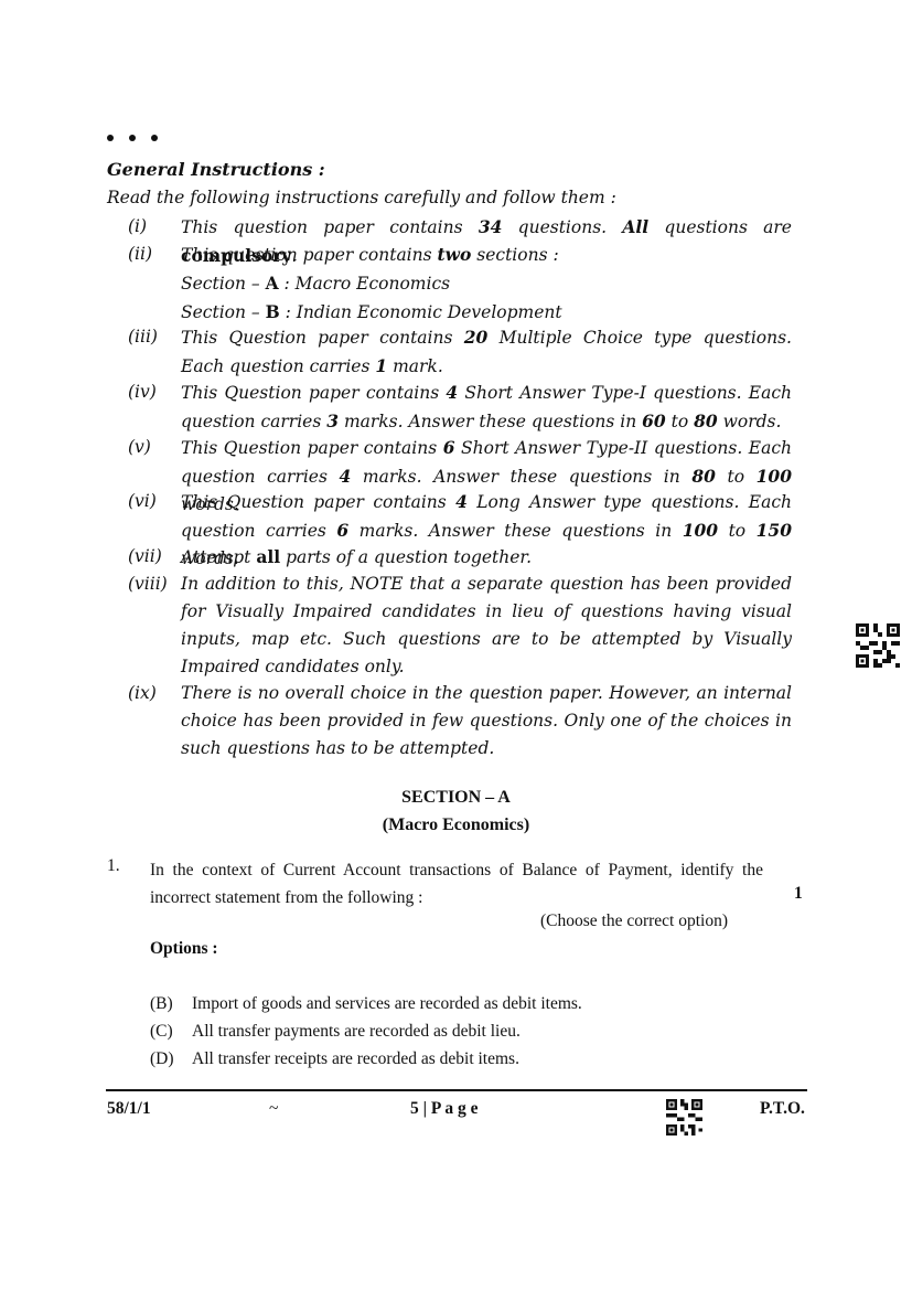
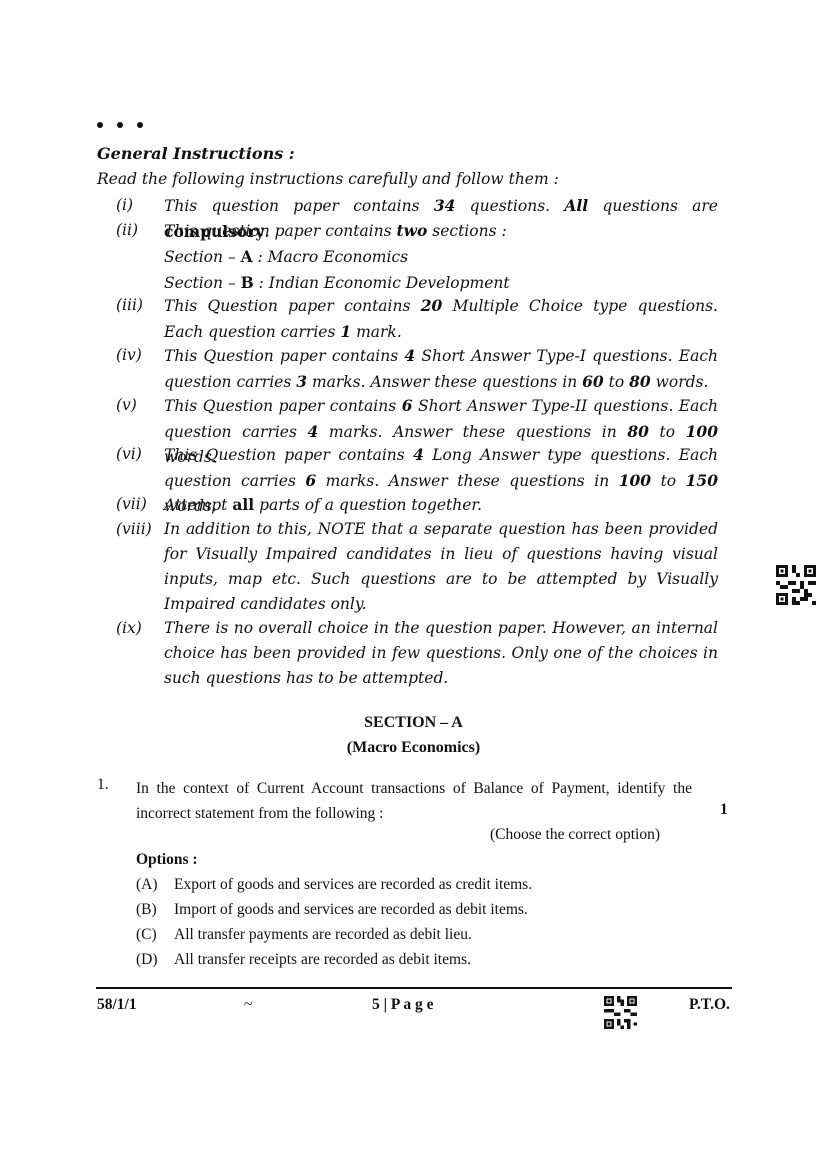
  General Instructions :
  Read the following instructions carefully and follow them :
  (i)
  This question paper contains 34 questions. All questions are compulsory.
  (ii)
  This question paper contains two sections :
  Section – A : Macro Economics
  Section – B : Indian Economic Development
  (iii)
  This Question paper contains 20 Multiple Choice type questions. Each question carries 1 mark.
  (iv)
  This Question paper contains 4 Short Answer Type-I questions. Each question carries 3 marks. Answer these questions in 60 to 80 words.
  (v)
  This Question paper contains 6 Short Answer Type-II questions. Each question carries 4 marks. Answer these questions in 80 to 100 words.
  (vi)
  This Question paper contains 4 Long Answer type questions. Each question carries 6 marks. Answer these questions in 100 to 150 words.
  (vii)
  Attempt all parts of a question together.
  (viii)
  In addition to this, NOTE that a separate question has been provided for Visually Impaired candidates in lieu of questions having visual inputs, map etc. Such questions are to be attempted by Visually Impaired candidates only.
  (ix)
  There is no overall choice in the question paper. However, an internal choice has been provided in few questions. Only one of the choices in such questions has to be attempted.
  SECTION – A
  (Macro Economics)
  1.
  In the context of Current Account transactions of Balance of Payment, identify the incorrect statement from the following :
  1
  (Choose the correct option)
  Options :
+ (A) Export of goods and services are recorded as credit items.
  (B) Import of goods and services are recorded as debit items.
  (C) All transfer payments are recorded as debit lieu.
  (D) All transfer receipts are recorded as debit items.
  58/1/1
  ~
  5 | P a g e
  P.T.O.
